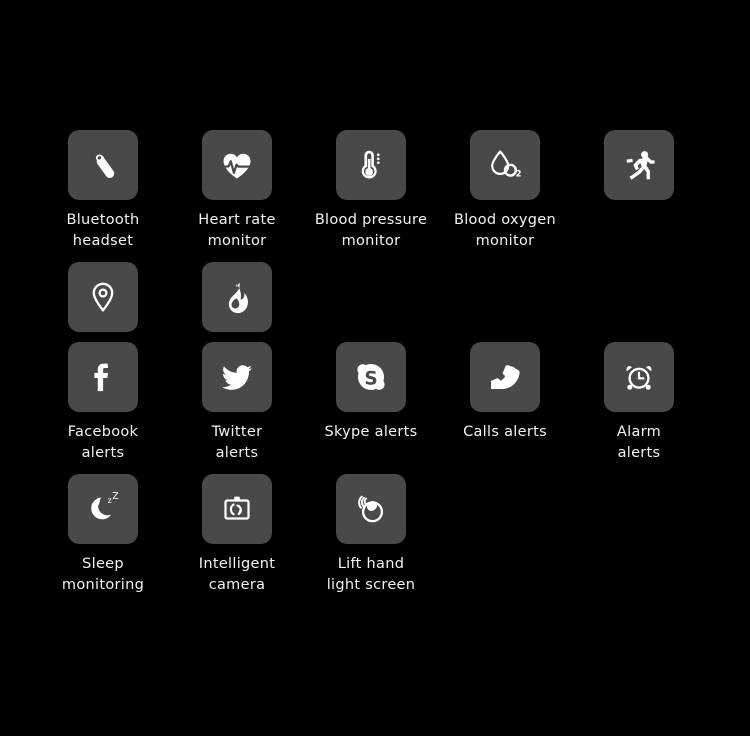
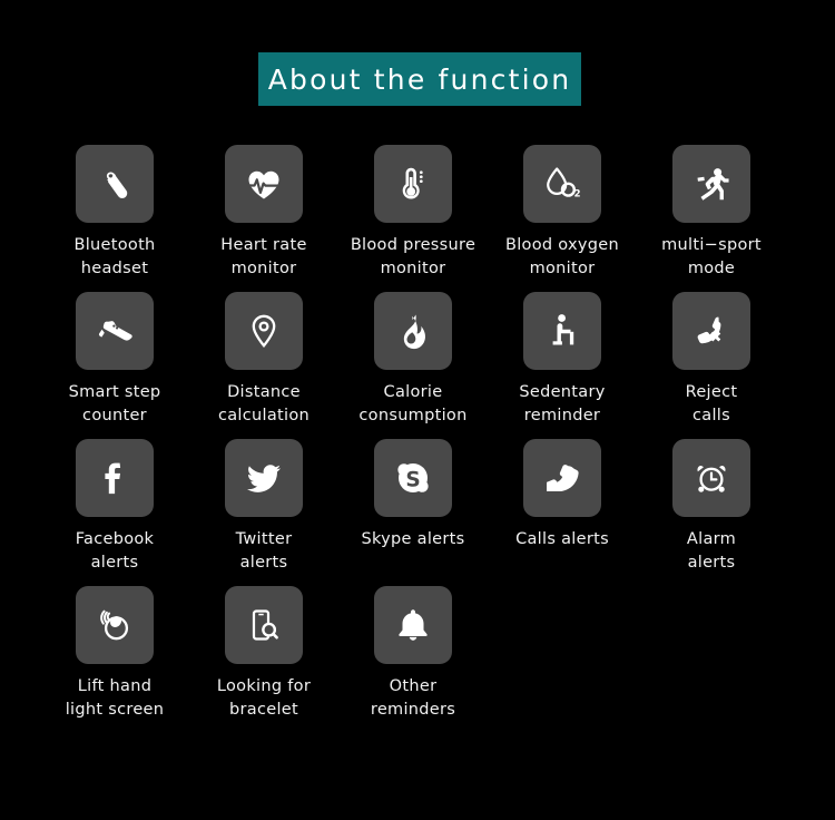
+ About the function
  Bluetooth
  headset
  Heart rate
  monitor
  Blood pressure
  monitor
  2
  Blood oxygen
  monitor
+ multi−sport
+ mode
+ Smart step
+ counter
+ Distance
+ calculation
+ Calorie
+ consumption
+ Sedentary
+ reminder
+ Reject
+ calls
  Facebook
  alerts
  Twitter
  alerts
  S
  Skype alerts
  Calls alerts
  Alarm
  alerts
- z
- Z
- Sleep
- monitoring
- Intelligent
- camera
  Lift hand
  light screen
+ Looking for
+ bracelet
+ Other
+ reminders
